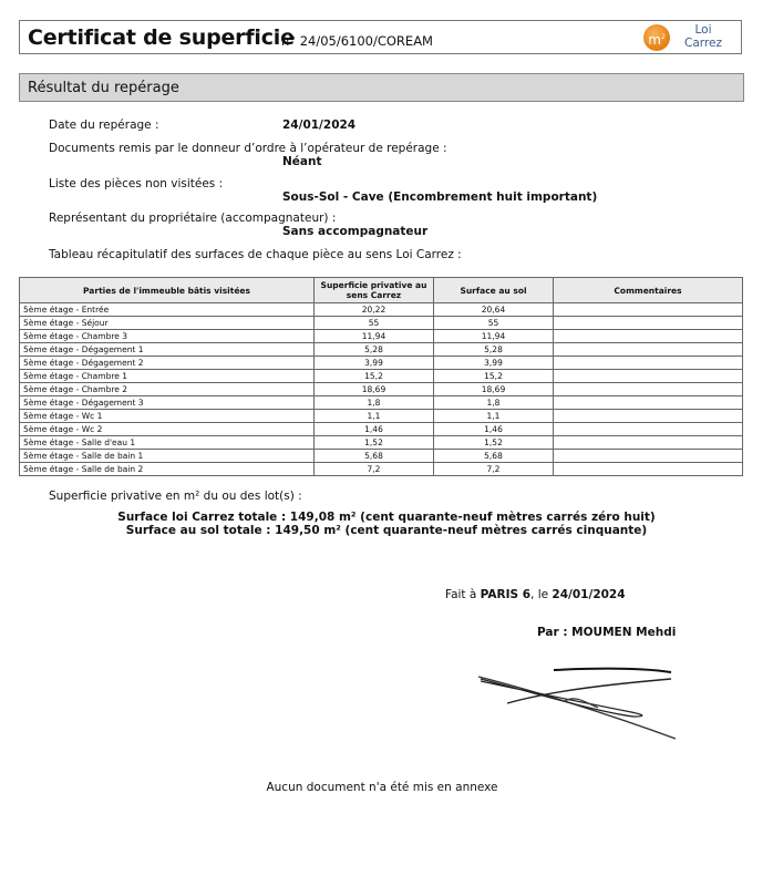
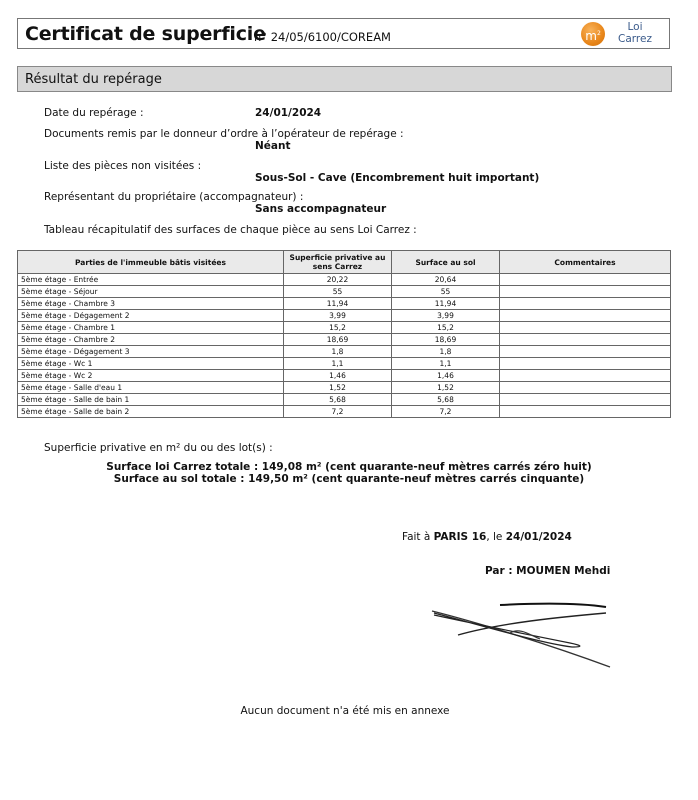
  Certificat de superficie
  n° 24/05/6100/COREAM
  Loi
  Carrez
  Résultat du repérage
  Date du repérage :
  24/01/2024
  Documents remis par le donneur d’ordre à l’opérateur de repérage :
  Néant
  Liste des pièces non visitées :
  Sous-Sol - Cave (Encombrement huit important)
  Représentant du propriétaire (accompagnateur) :
  Sans accompagnateur
  Tableau récapitulatif des surfaces de chaque pièce au sens Loi Carrez :
  Parties de l'immeuble bâtis visitées	Superficie privative au sens Carrez	Surface au sol	Commentaires
  5ème étage - Entrée	20,22	20,64
  5ème étage - Séjour	55	55
  5ème étage - Chambre 3	11,94	11,94
- 5ème étage - Dégagement 1	5,28	5,28
  5ème étage - Dégagement 2	3,99	3,99
  5ème étage - Chambre 1	15,2	15,2
  5ème étage - Chambre 2	18,69	18,69
  5ème étage - Dégagement 3	1,8	1,8
  5ème étage - Wc 1	1,1	1,1
  5ème étage - Wc 2	1,46	1,46
  5ème étage - Salle d'eau 1	1,52	1,52
  5ème étage - Salle de bain 1	5,68	5,68
  5ème étage - Salle de bain 2	7,2	7,2
  Superficie privative en m² du ou des lot(s) :
  Surface loi Carrez totale : 149,08 m² (cent quarante-neuf mètres carrés zéro huit)
  Surface au sol totale : 149,50 m² (cent quarante-neuf mètres carrés cinquante)
- Fait à PARIS 6, le 24/01/2024
+ Fait à PARIS 16, le 24/01/2024
  Par : MOUMEN Mehdi
  Aucun document n'a été mis en annexe
